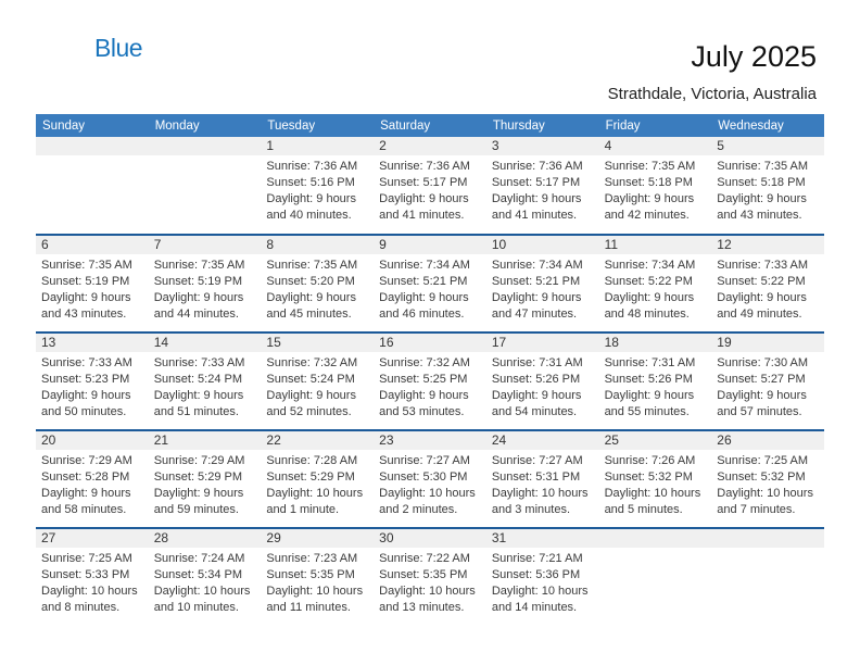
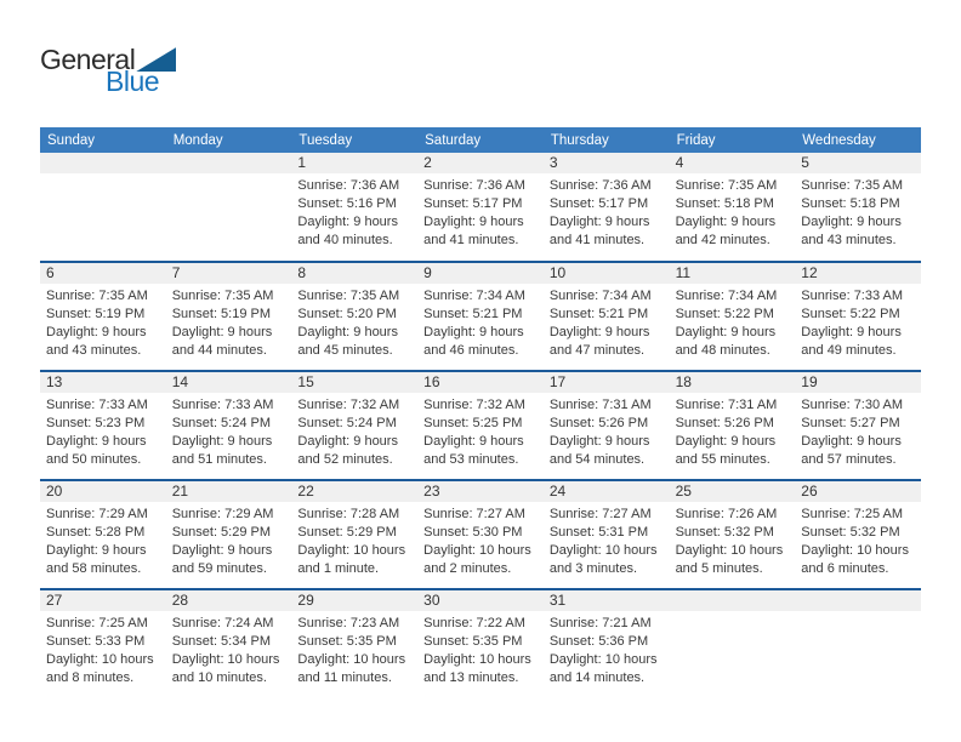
+ General
  Blue
- July 2025
- Strathdale, Victoria, Australia
  Sunday
  Monday
  Tuesday
  Saturday
  Thursday
  Friday
  Wednesday
  1
  Sunrise: 7:36 AM
  Sunset: 5:16 PM
  Daylight: 9 hours
  and 40 minutes.
  2
  Sunrise: 7:36 AM
  Sunset: 5:17 PM
  Daylight: 9 hours
  and 41 minutes.
  3
  Sunrise: 7:36 AM
  Sunset: 5:17 PM
  Daylight: 9 hours
  and 41 minutes.
  4
  Sunrise: 7:35 AM
  Sunset: 5:18 PM
  Daylight: 9 hours
  and 42 minutes.
  5
  Sunrise: 7:35 AM
  Sunset: 5:18 PM
  Daylight: 9 hours
  and 43 minutes.
  6
  Sunrise: 7:35 AM
  Sunset: 5:19 PM
  Daylight: 9 hours
  and 43 minutes.
  7
  Sunrise: 7:35 AM
  Sunset: 5:19 PM
  Daylight: 9 hours
  and 44 minutes.
  8
  Sunrise: 7:35 AM
  Sunset: 5:20 PM
  Daylight: 9 hours
  and 45 minutes.
  9
  Sunrise: 7:34 AM
  Sunset: 5:21 PM
  Daylight: 9 hours
  and 46 minutes.
  10
  Sunrise: 7:34 AM
  Sunset: 5:21 PM
  Daylight: 9 hours
  and 47 minutes.
  11
  Sunrise: 7:34 AM
  Sunset: 5:22 PM
  Daylight: 9 hours
  and 48 minutes.
  12
  Sunrise: 7:33 AM
  Sunset: 5:22 PM
  Daylight: 9 hours
  and 49 minutes.
  13
  Sunrise: 7:33 AM
  Sunset: 5:23 PM
  Daylight: 9 hours
  and 50 minutes.
  14
  Sunrise: 7:33 AM
  Sunset: 5:24 PM
  Daylight: 9 hours
  and 51 minutes.
  15
  Sunrise: 7:32 AM
  Sunset: 5:24 PM
  Daylight: 9 hours
  and 52 minutes.
  16
  Sunrise: 7:32 AM
  Sunset: 5:25 PM
  Daylight: 9 hours
  and 53 minutes.
  17
  Sunrise: 7:31 AM
  Sunset: 5:26 PM
  Daylight: 9 hours
  and 54 minutes.
  18
  Sunrise: 7:31 AM
  Sunset: 5:26 PM
  Daylight: 9 hours
  and 55 minutes.
  19
  Sunrise: 7:30 AM
  Sunset: 5:27 PM
  Daylight: 9 hours
  and 57 minutes.
  20
  Sunrise: 7:29 AM
  Sunset: 5:28 PM
  Daylight: 9 hours
  and 58 minutes.
  21
  Sunrise: 7:29 AM
  Sunset: 5:29 PM
  Daylight: 9 hours
  and 59 minutes.
  22
  Sunrise: 7:28 AM
  Sunset: 5:29 PM
  Daylight: 10 hours
  and 1 minute.
  23
  Sunrise: 7:27 AM
  Sunset: 5:30 PM
  Daylight: 10 hours
  and 2 minutes.
  24
  Sunrise: 7:27 AM
  Sunset: 5:31 PM
  Daylight: 10 hours
  and 3 minutes.
  25
  Sunrise: 7:26 AM
  Sunset: 5:32 PM
  Daylight: 10 hours
  and 5 minutes.
  26
  Sunrise: 7:25 AM
  Sunset: 5:32 PM
  Daylight: 10 hours
- and 7 minutes.
+ and 6 minutes.
  27
  Sunrise: 7:25 AM
  Sunset: 5:33 PM
  Daylight: 10 hours
  and 8 minutes.
  28
  Sunrise: 7:24 AM
  Sunset: 5:34 PM
  Daylight: 10 hours
  and 10 minutes.
  29
  Sunrise: 7:23 AM
  Sunset: 5:35 PM
  Daylight: 10 hours
  and 11 minutes.
  30
  Sunrise: 7:22 AM
  Sunset: 5:35 PM
  Daylight: 10 hours
  and 13 minutes.
  31
  Sunrise: 7:21 AM
  Sunset: 5:36 PM
  Daylight: 10 hours
  and 14 minutes.
